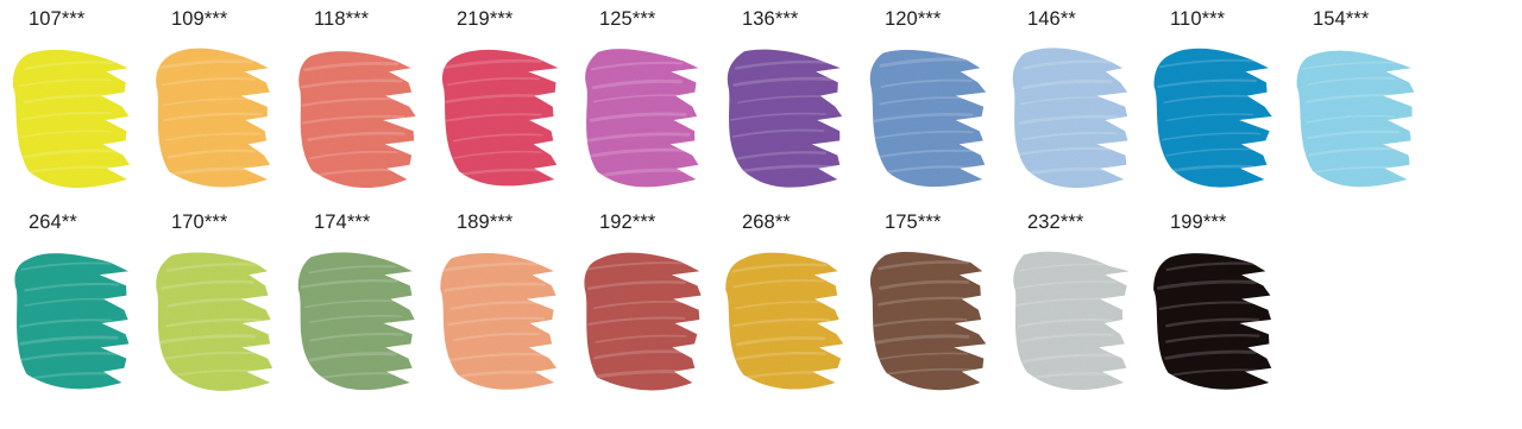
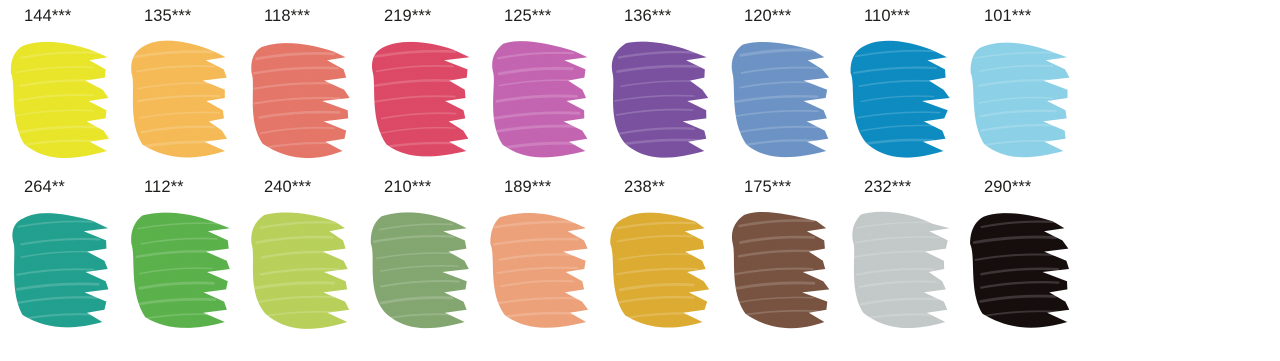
- 107***
+ 144***
- 109***
+ 135***
  118***
  219***
  125***
  136***
  120***
- 146**
  110***
- 154***
+ 101***
  264**
+ 112**
- 170***
+ 240***
- 174***
+ 210***
  189***
- 192***
- 268**
+ 238**
  175***
  232***
- 199***
+ 290***
